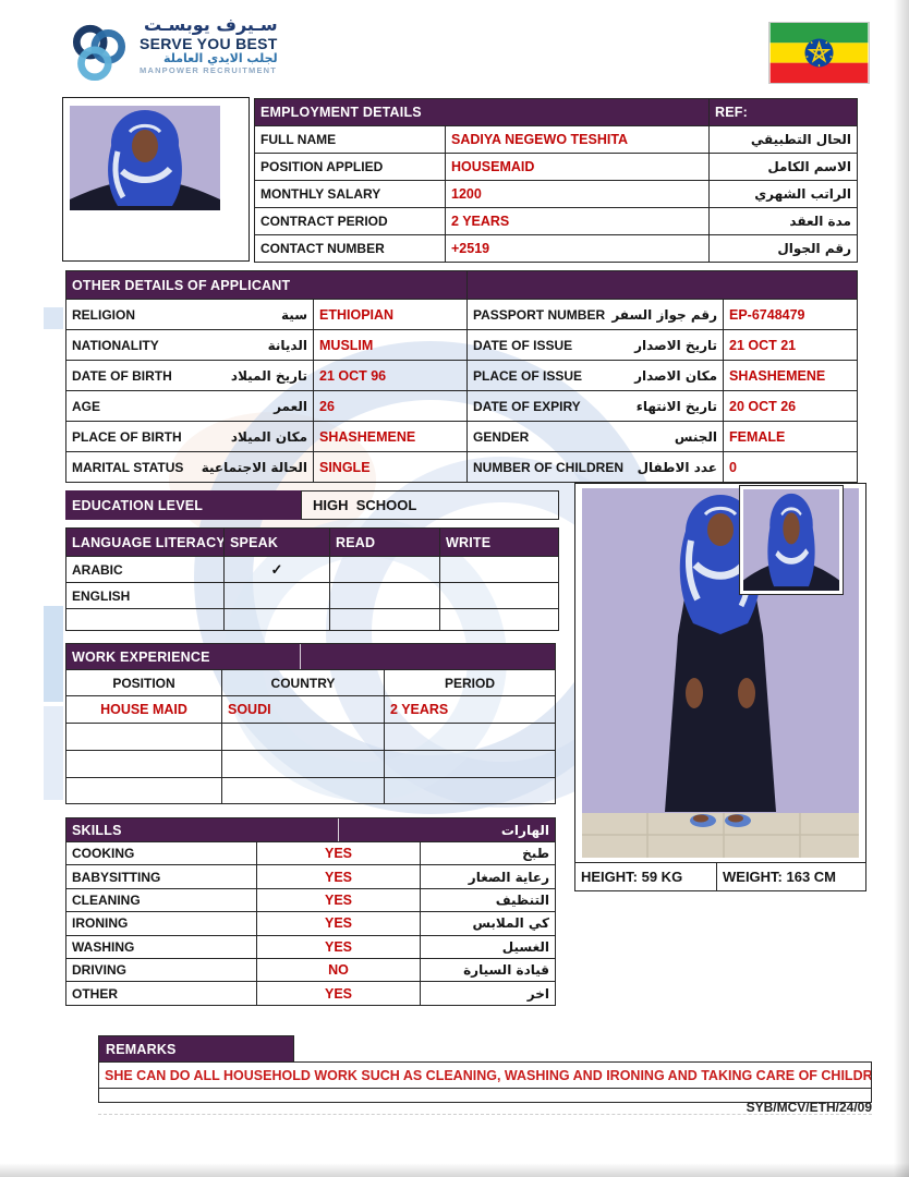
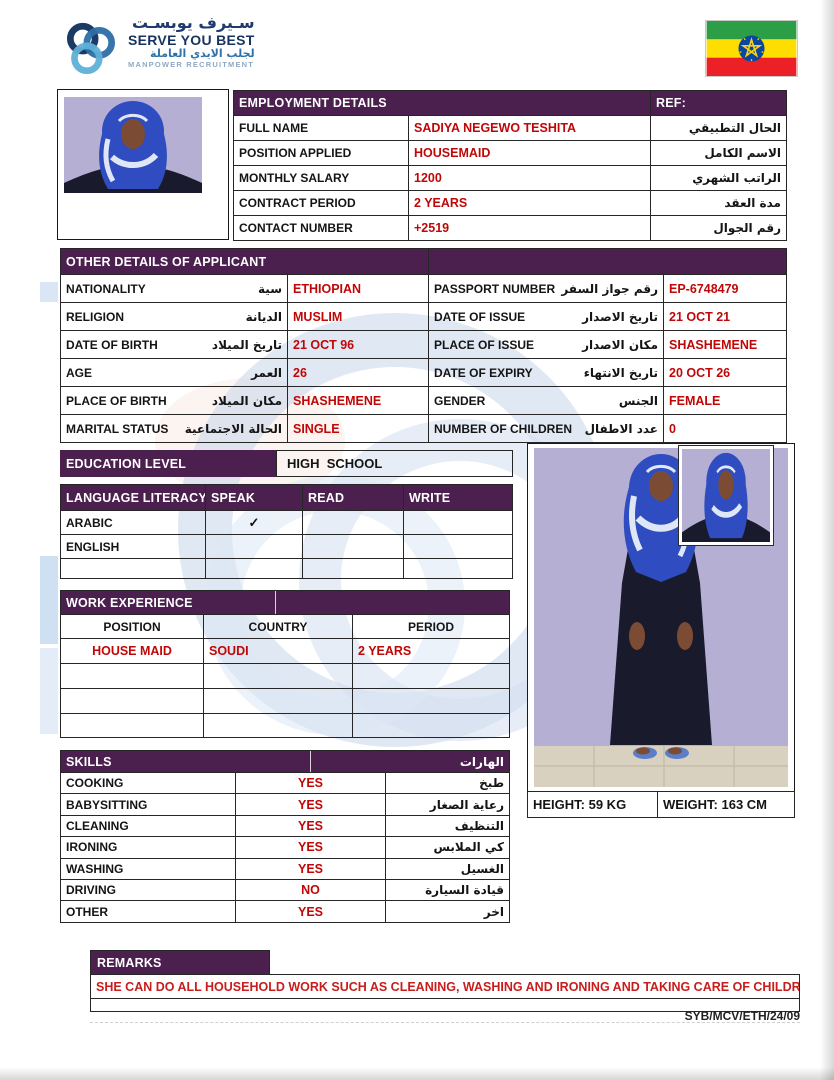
  سـيرف يوبسـت
  SERVE YOU BEST
  لجلب الايدي العاملة
  MANPOWER RECRUITMENT
  EMPLOYMENT DETAILS
  REF:
  FULL NAME
  SADIYA NEGEWO TESHITA
  الحال التطبيقي
  POSITION APPLIED
  HOUSEMAID
  الاسم الكامل
  MONTHLY SALARY
  1200
  الراتب الشهري
  CONTRACT PERIOD
  2 YEARS
  مدة العقد
  CONTACT NUMBER
  +2519
  رقم الجوال
  OTHER DETAILS OF APPLICANT
- RELIGION
+ NATIONALITY
  سية
  ETHIOPIAN
  PASSPORT NUMBER
  رقم جواز السفر
  EP-6748479
- NATIONALITY
+ RELIGION
  الديانة
  MUSLIM
  DATE OF ISSUE
  تاريخ الاصدار
  21 OCT 21
  DATE OF BIRTH
  تاريخ الميلاد
  21 OCT 96
  PLACE OF ISSUE
  مكان الاصدار
  SHASHEMENE
  AGE
  العمر
  26
  DATE OF EXPIRY
  تاريخ الانتهاء
  20 OCT 26
  PLACE OF BIRTH
  مكان الميلاد
  SHASHEMENE
  GENDER
  الجنس
  FEMALE
  MARITAL STATUS
  الحالة الاجتماعية
  SINGLE
  NUMBER OF CHILDREN
  عدد الاطفال
  0
  EDUCATION LEVEL
  HIGH SCHOOL
  LANGUAGE LITERACY
  SPEAK
  READ
  WRITE
  ARABIC
  ✓
  ENGLISH
  WORK EXPERIENCE
  POSITION
  COUNTRY
  PERIOD
  HOUSE MAID
  SOUDI
  2 YEARS
  SKILLS
  الهارات
  COOKING
  YES
  طبخ
  BABYSITTING
  YES
  رعاية الصغار
  CLEANING
  YES
  التنظيف
  IRONING
  YES
  كي الملابس
  WASHING
  YES
  الغسيل
  DRIVING
  NO
  قيادة السيارة
  OTHER
  YES
  اخر
  HEIGHT: 59 KG
  WEIGHT: 163 CM
  REMARKS
  SHE CAN DO ALL HOUSEHOLD WORK SUCH AS CLEANING, WASHING AND IRONING AND TAKING CARE OF CHILDR
  SYB/MCV/ETH/24/09
